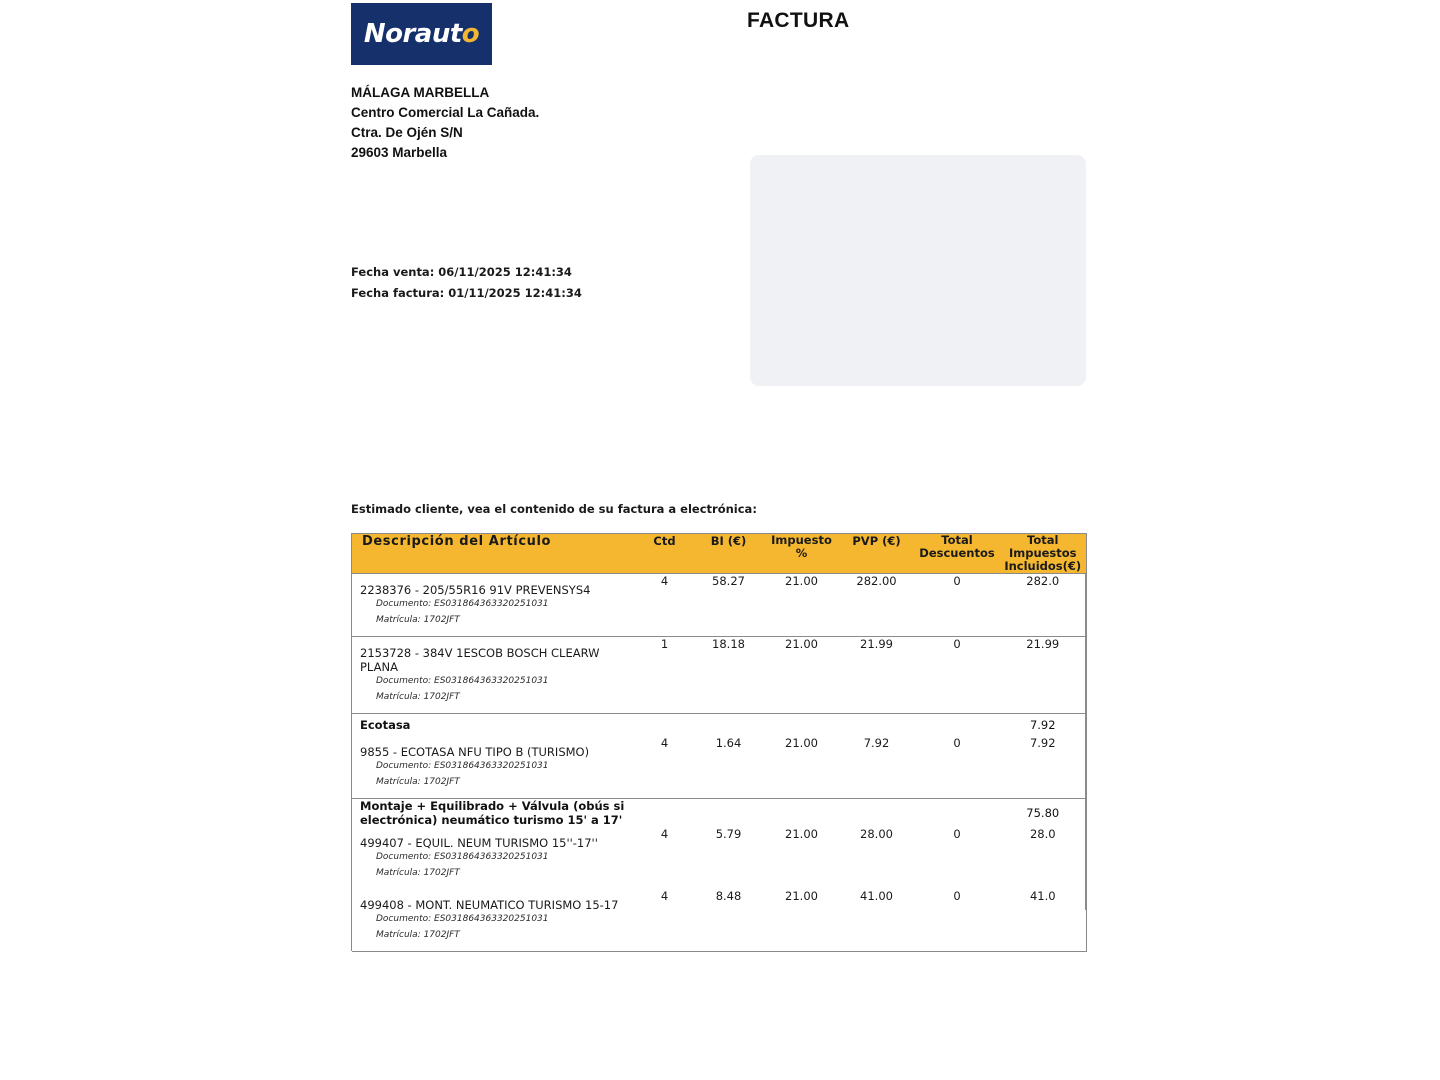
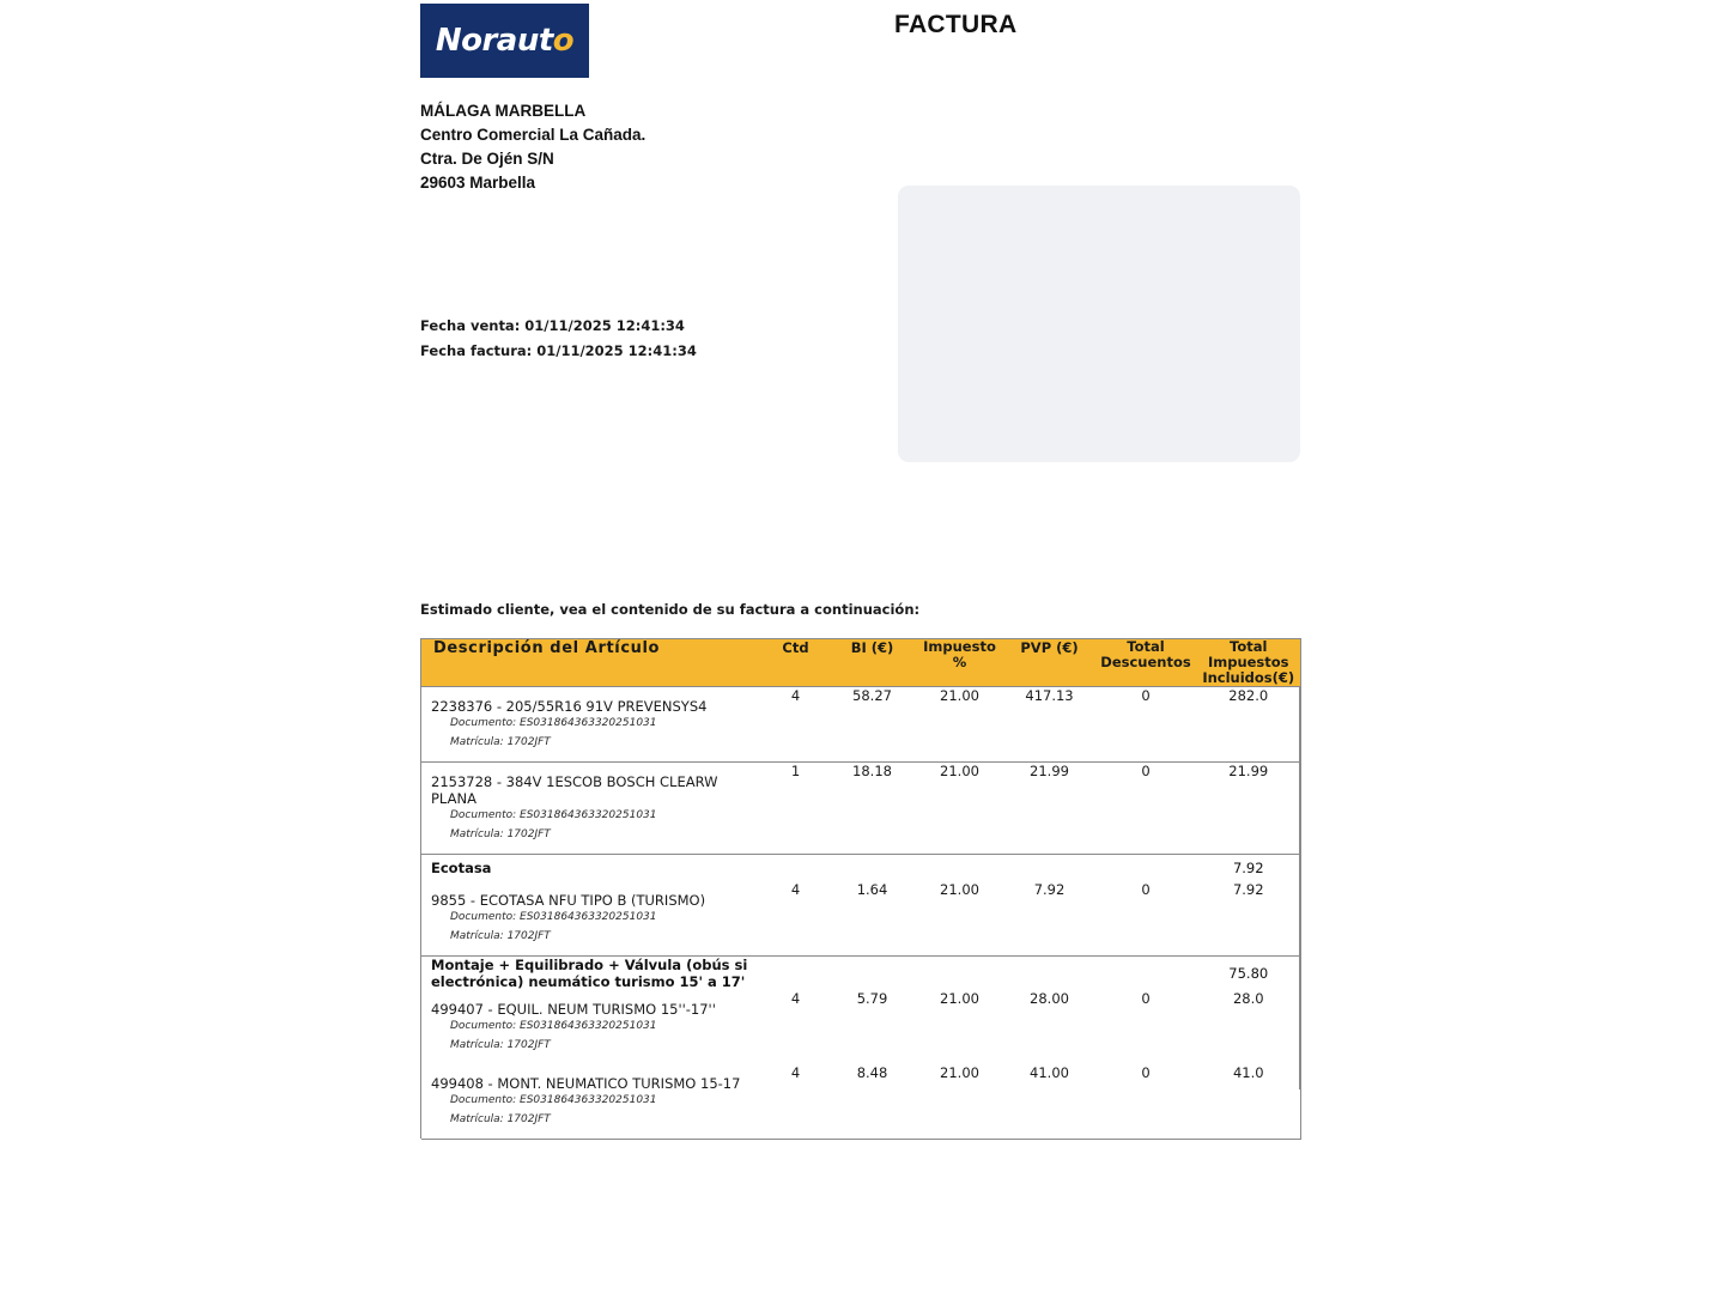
  Norauto
  FACTURA
  MÁLAGA MARBELLA
  Centro Comercial La Cañada.
  Ctra. De Ojén S/N
  29603 Marbella
- Fecha venta: 06/11/2025 12:41:34
+ Fecha venta: 01/11/2025 12:41:34
  Fecha factura: 01/11/2025 12:41:34
- Estimado cliente, vea el contenido de su factura a electrónica:
+ Estimado cliente, vea el contenido de su factura a continuación:
  Descripción del Artículo	Ctd	BI (€)	Impuesto %	PVP (€)	Total Descuentos	Total Impuestos Incluidos(€)
- 2238376 - 205/55R16 91V PREVENSYS4Documento: ES031864363320251031Matrícula: 1702JFT	4	58.27	21.00	282.00	0	282.0
+ 2238376 - 205/55R16 91V PREVENSYS4Documento: ES031864363320251031Matrícula: 1702JFT	4	58.27	21.00	417.13	0	282.0
  2153728 - 384V 1ESCOB BOSCH CLEARW PLANADocumento: ES031864363320251031Matrícula: 1702JFT	1	18.18	21.00	21.99	0	21.99
  Ecotasa						7.92
  9855 - ECOTASA NFU TIPO B (TURISMO)Documento: ES031864363320251031Matrícula: 1702JFT	4	1.64	21.00	7.92	0	7.92
  Montaje + Equilibrado + Válvula (obús si electrónica) neumático turismo 15' a 17'						75.80
  499407 - EQUIL. NEUM TURISMO 15''-17''Documento: ES031864363320251031Matrícula: 1702JFT	4	5.79	21.00	28.00	0	28.0
  499408 - MONT. NEUMATICO TURISMO 15-17Documento: ES031864363320251031Matrícula: 1702JFT	4	8.48	21.00	41.00	0	41.0
